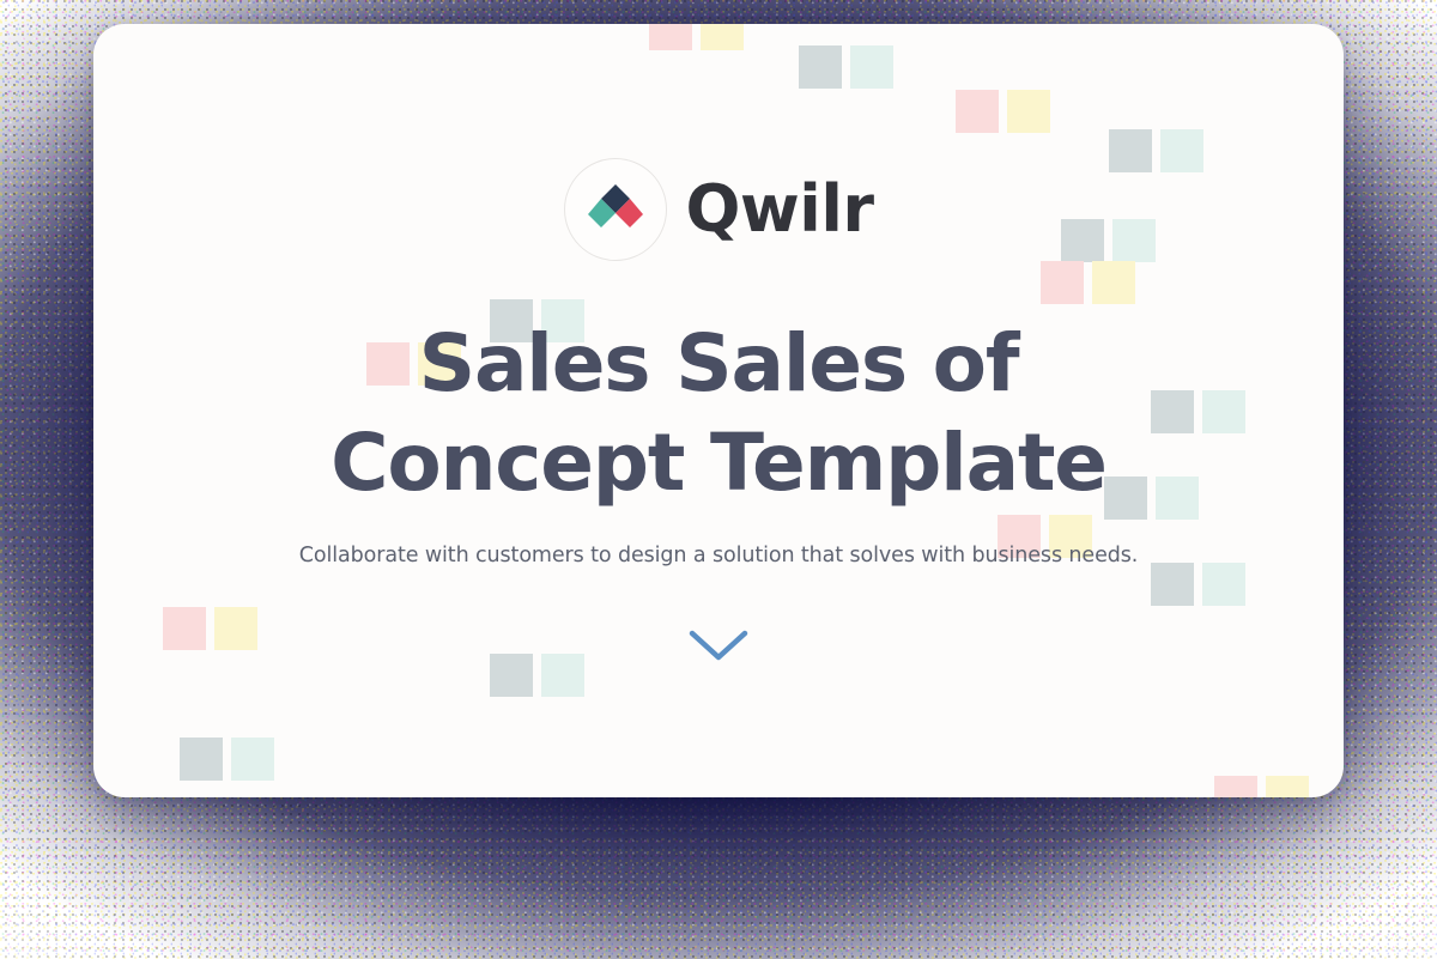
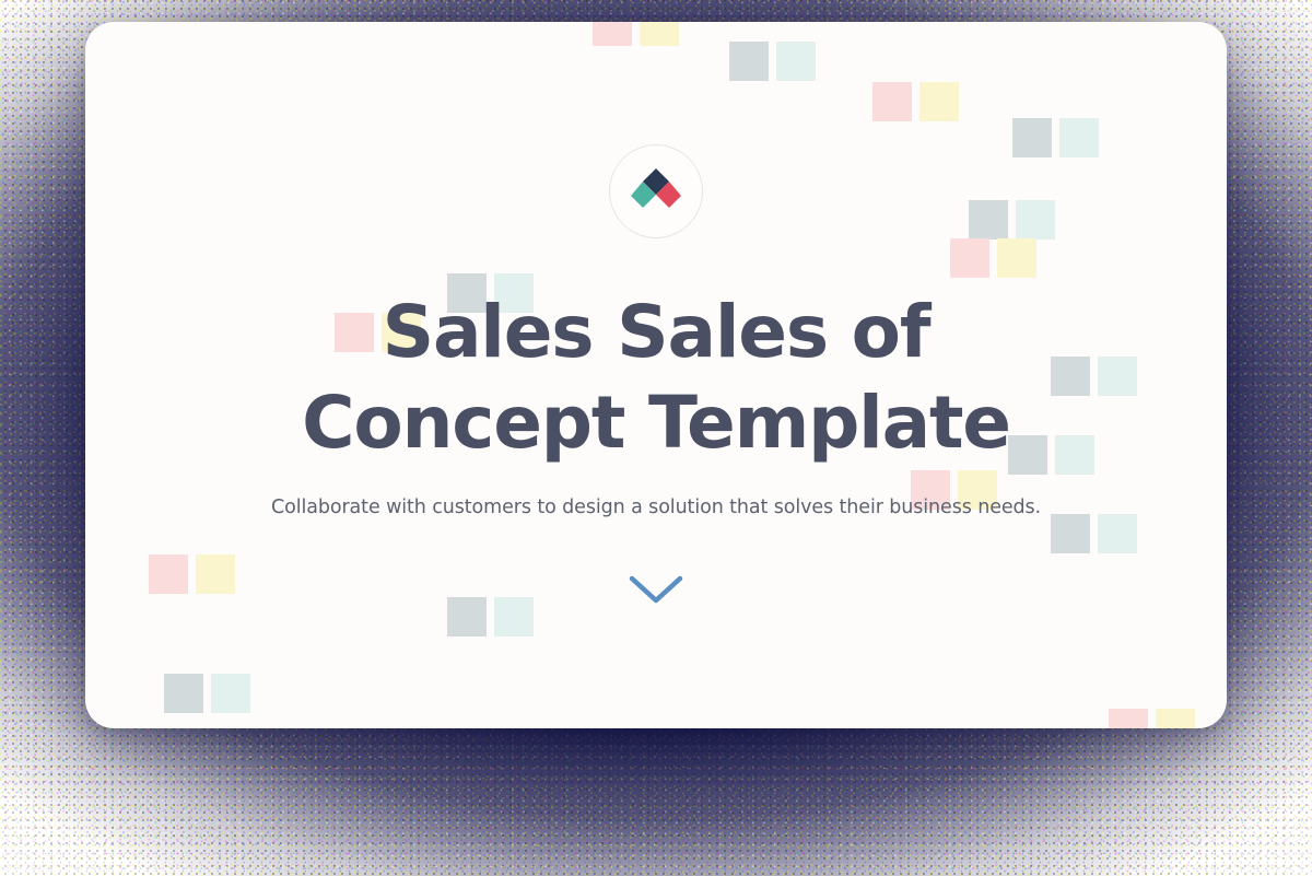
- Qwilr
  Sales Sales of Concept Template
- Collaborate with customers to design a solution that solves with business needs.
+ Collaborate with customers to design a solution that solves their business needs.
